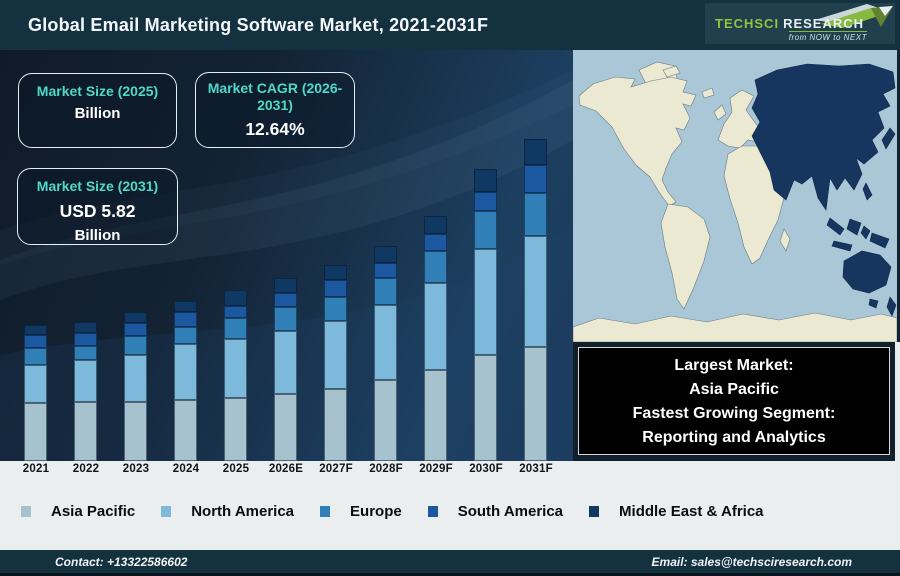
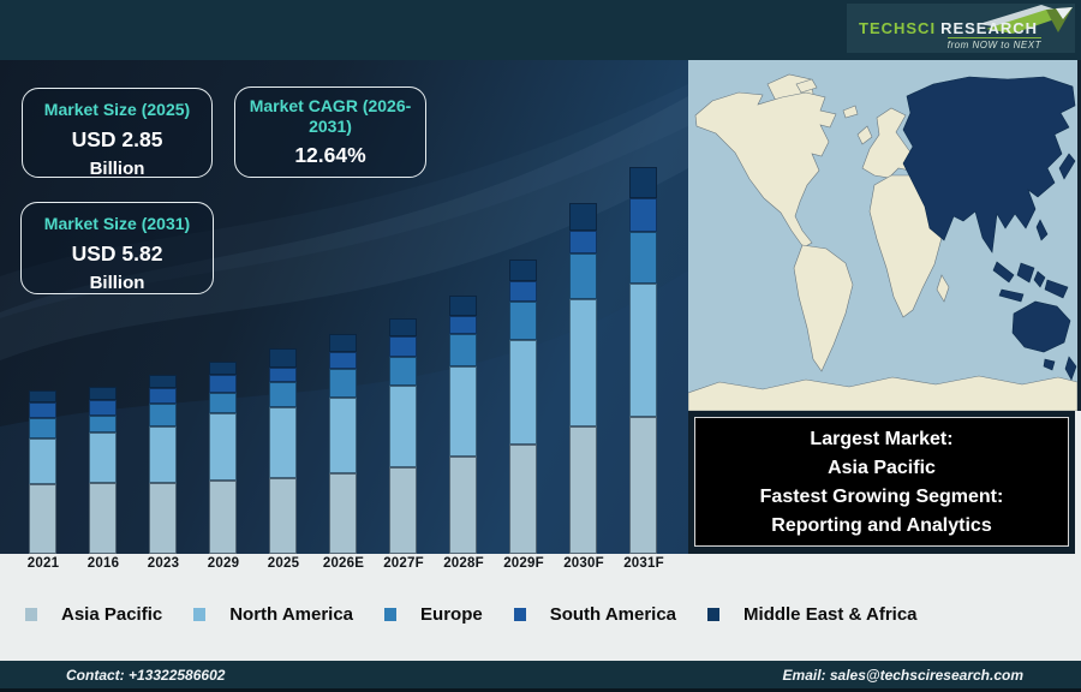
- Global Email Marketing Software Market, 2021-2031F
  TECHSCI RESEARCH
  from NOW to NEXT
  Market Size (2025)
+ USD 2.85
  Billion
  Market CAGR (2026-2031)
  12.64%
  Market Size (2031)
  USD 5.82
  Billion
  Largest Market:
  Asia Pacific
  Fastest Growing Segment:
  Reporting and Analytics
  2021
- 2022
+ 2016
  2023
- 2024
+ 2029
  2025
  2026E
  2027F
  2028F
  2029F
  2030F
  2031F
  Asia Pacific
  North America
  Europe
  South America
  Middle East & Africa
  Contact: +13322586602
  Email: sales@techsciresearch.com
